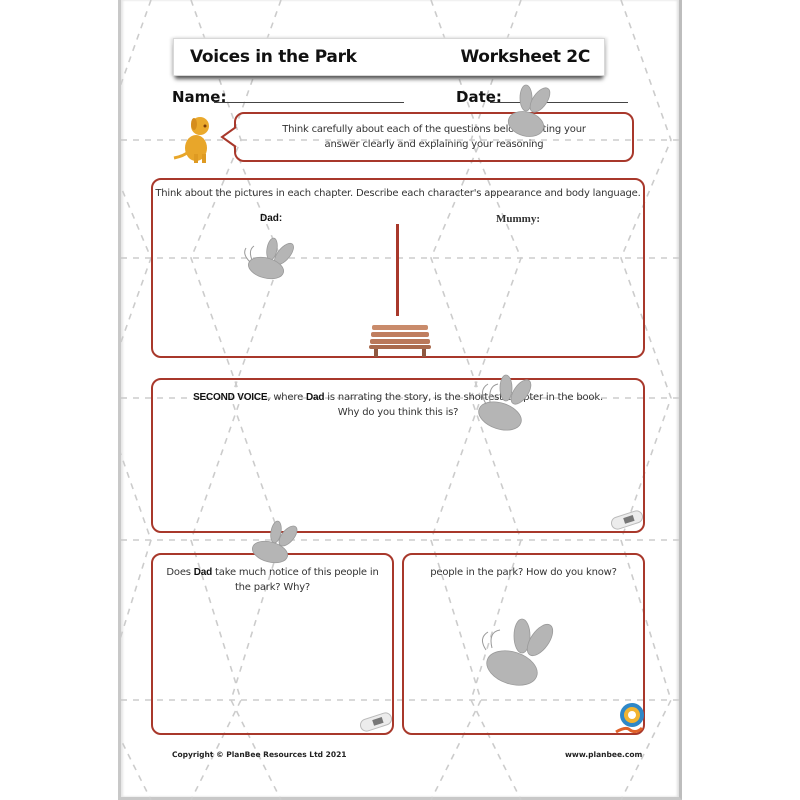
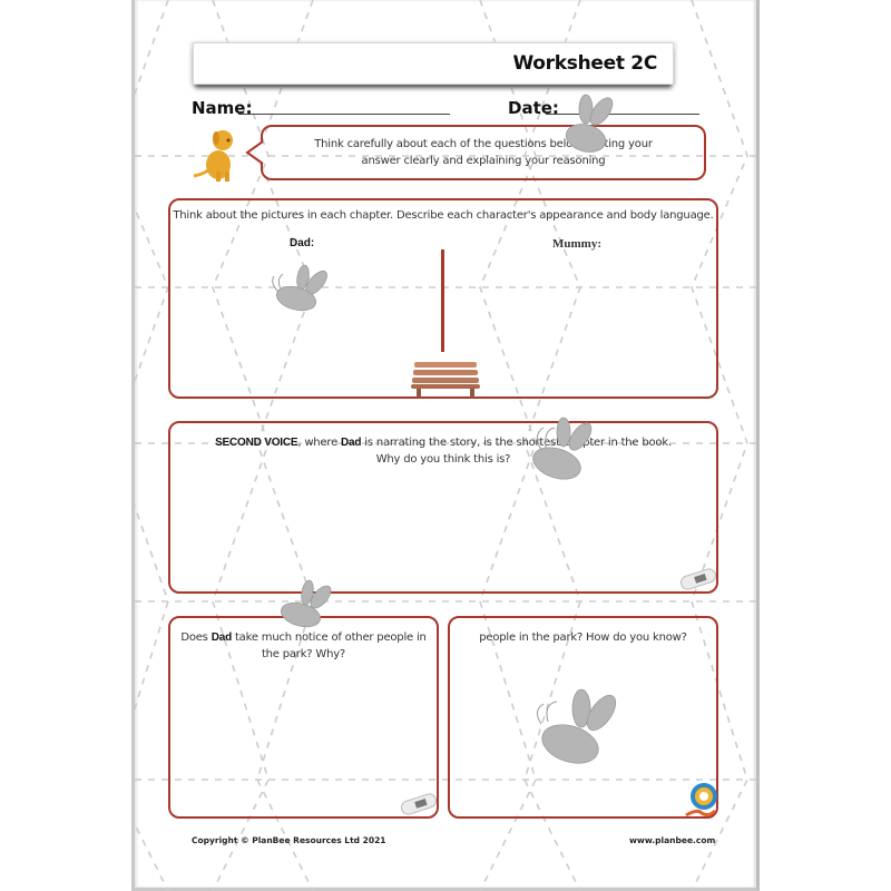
- Voices in the Park
  Worksheet 2C
  Name:
  Date:
  Think carefully about each of the questions beloting your
  answer clearly and explaining your reasoning
  Think about the pictures in each chapter. Describe each character's appearance and body language.
  Dad:
  Mummy:
  SECOND VOICE, where Dad is narrating the story, is the shortestpter in the book.
  Why do you think this is?
- Does Dad take much notice of this people in
+ Does Dad take much notice of other people in
  the park? Why?
  people in the park? How do you know?
  Copyright © PlanBee Resources Ltd 2021
  www.planbee.com
